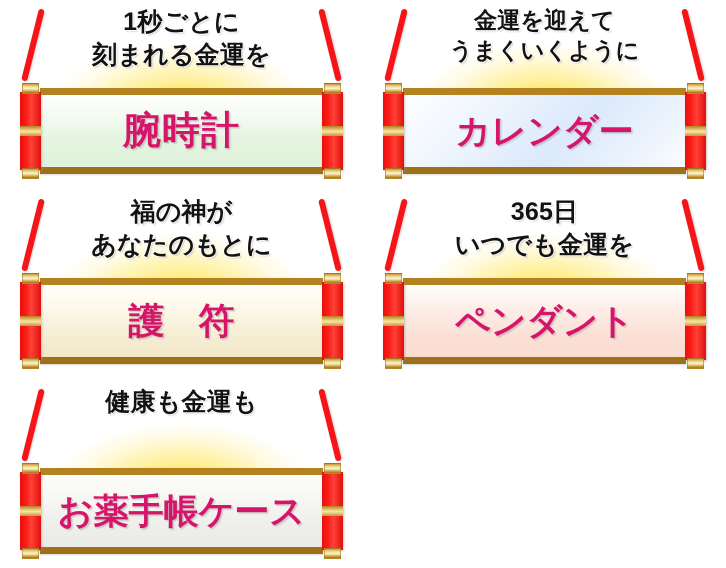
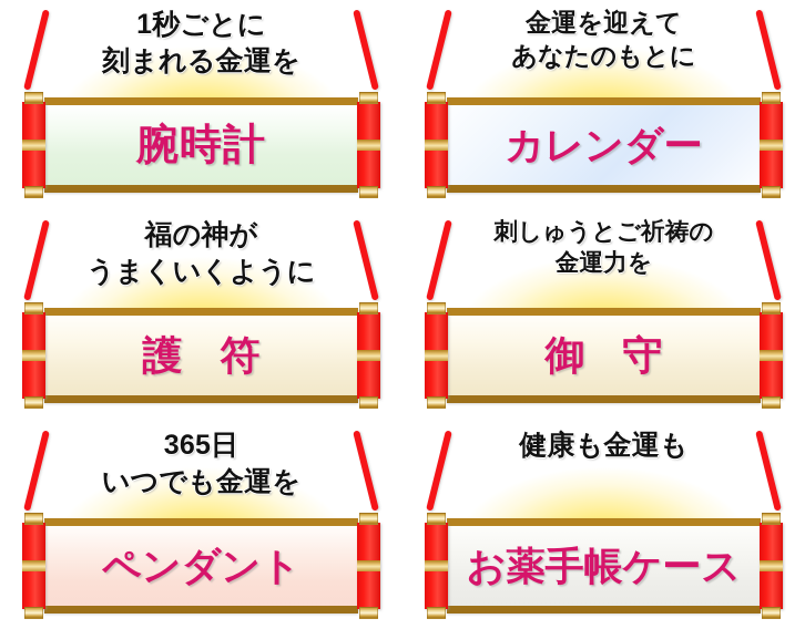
  1秒ごとに
  刻まれる金運を
  腕時計
  金運を迎えて
- うまくいくように
+ あなたのもとに
  カレンダー
  福の神が
- あなたのもとに
+ うまくいくように
  護 符
+ 刺しゅうとご祈祷の
+ 金運力を
+ 御 守
  365日
  いつでも金運を
  ペンダント
  健康も金運も
  お薬手帳ケース
